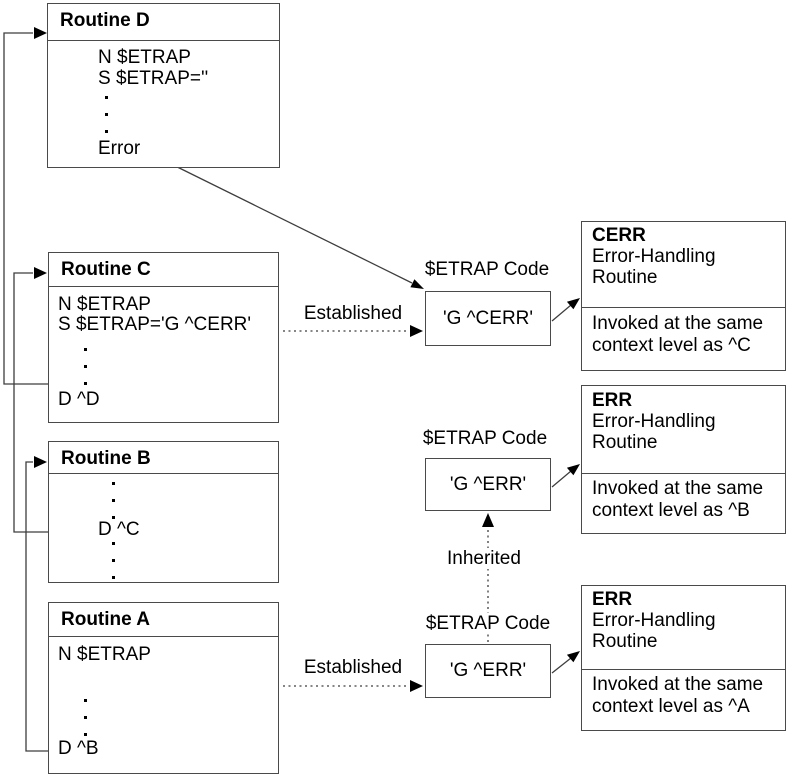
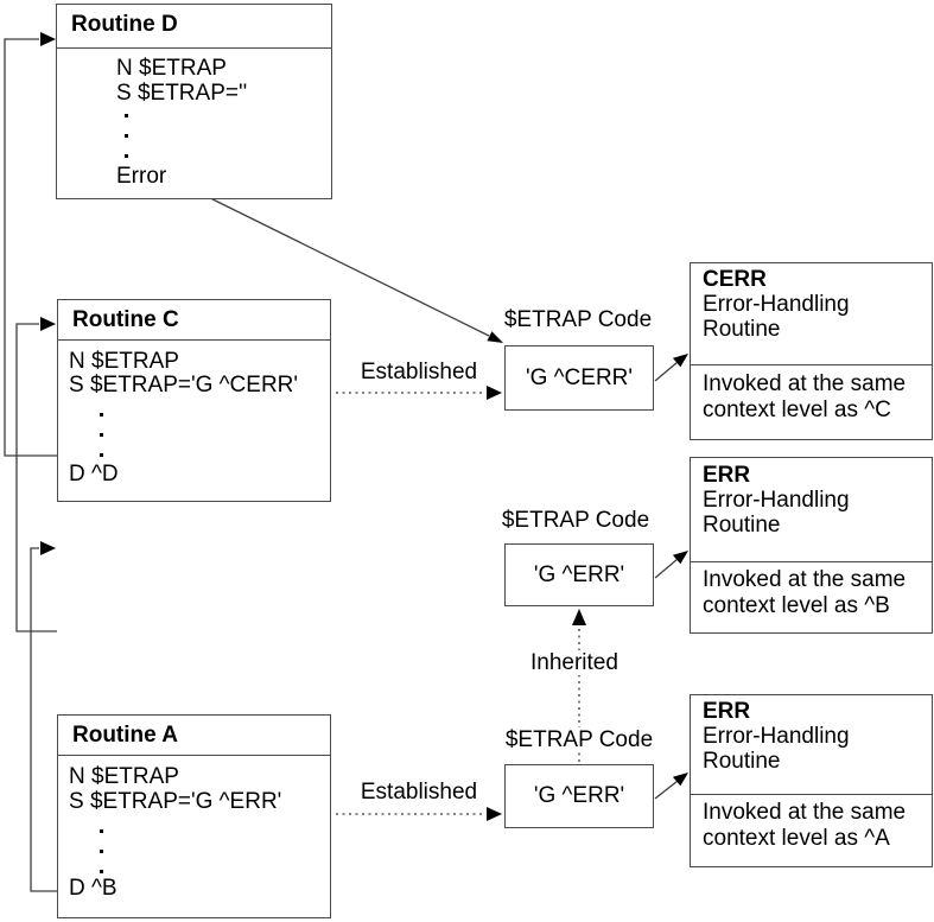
  Routine D
  N $ETRAP
  S $ETRAP=''
  Error
  Routine C
  N $ETRAP
  S $ETRAP='G ^CERR'
  D ^D
- Routine B
- D ^C
  Routine A
  N $ETRAP
+ S $ETRAP='G ^ERR'
  D ^B
  $ETRAP Code
  $ETRAP Code
  $ETRAP Code
  'G ^CERR'
  'G ^ERR'
  'G ^ERR'
  Established
  Established
  Inherited
  CERR
  Error-Handling
  Routine
  Invoked at the same
  context level as ^C
  ERR
  Error-Handling
  Routine
  Invoked at the same
  context level as ^B
  ERR
  Error-Handling
  Routine
  Invoked at the same
  context level as ^A
